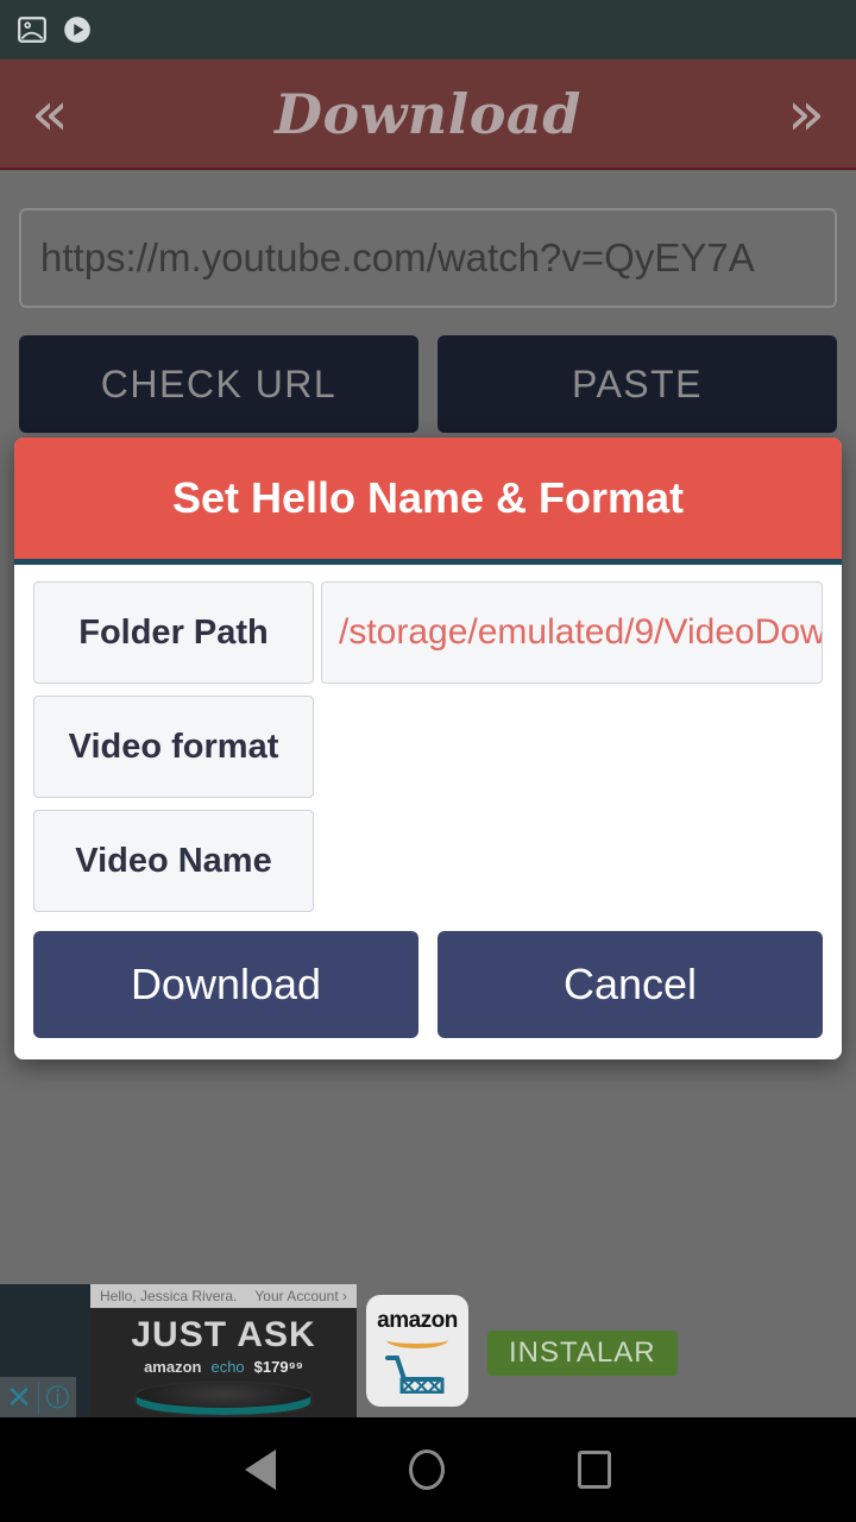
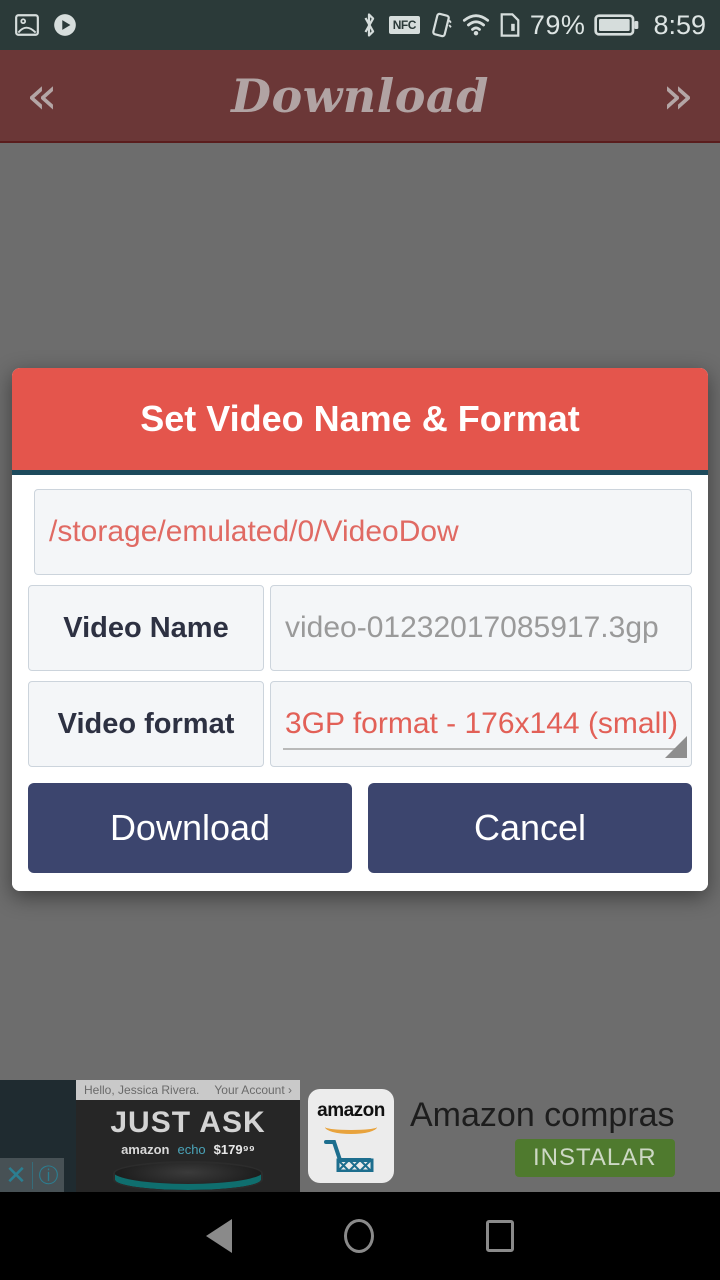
+ NFC
+ 79%
+ 8:59
  «
  Download
  »
- https://m.youtube.com/watch?v=QyEY7A
- CHECK URL
- PASTE
- Set Hello Name & Format
+ Set Video Name & Format
- Folder Path
- /storage/emulated/9/VideoDow
+ /storage/emulated/0/VideoDow
- Video format
+ Video Name
+ video-01232017085917.3gp
- Video Name
+ Video format
+ 3GP format - 176x144 (small)
  Download
  Cancel
  Hello, Jessica Rivera.
  Your Account ›
  JUST ASK
  amazon
  echo
  $179⁹⁹
  ✕
  ⓘ
  amazon
+ Amazon compras
  INSTALAR
